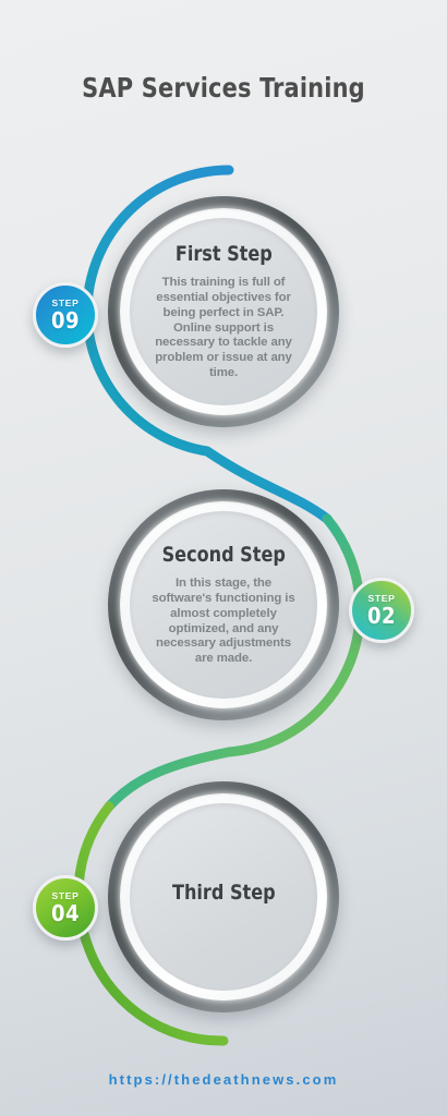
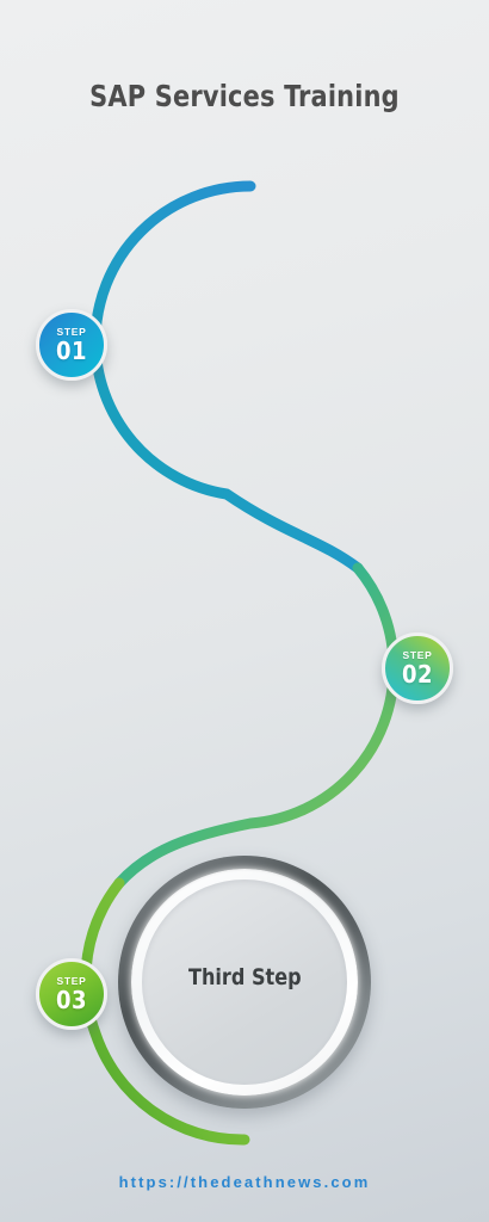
  SAP Services Training
- First Step
- This training is full of essential objectives for being perfect in SAP. Online support is necessary to tackle any problem or issue at any time.
  STEP
- 09
+ 01
- Second Step
- In this stage, the software's functioning is almost completely optimized, and any necessary adjustments are made.
  STEP
  02
  Third Step
  STEP
- 04
+ 03
  https://thedeathnews.com
